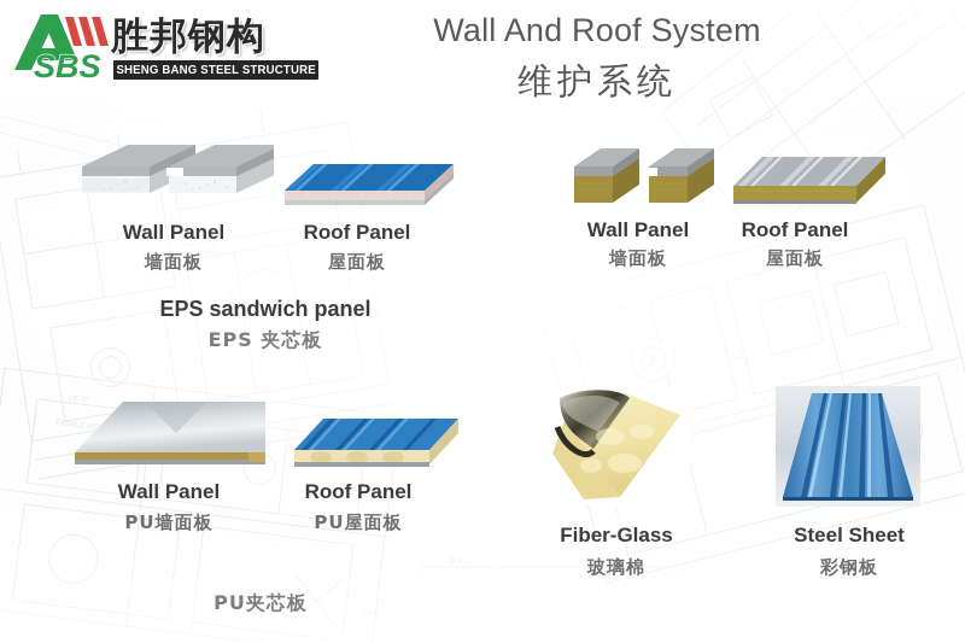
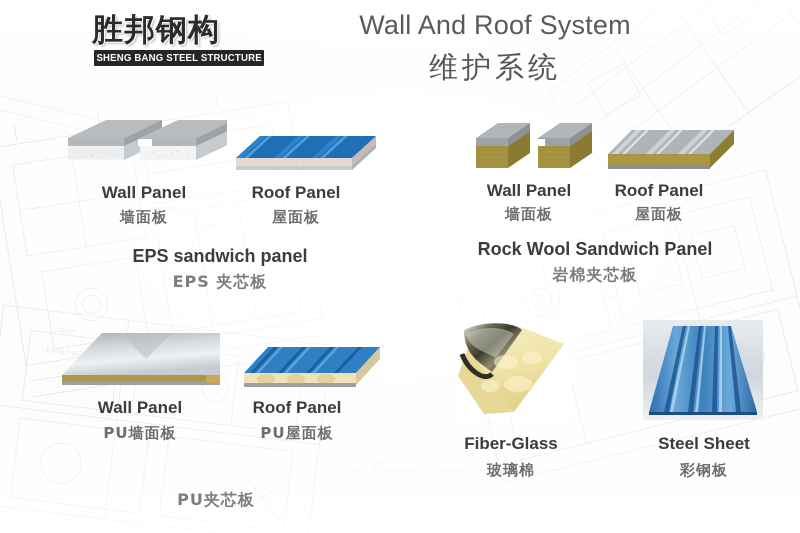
- SBS
  胜邦钢构
  SHENG BANG STEEL STRUCTURE
  Wall And Roof System
  维护系统
  Wall Panel
  墙面板
  Roof Panel
  屋面板
  EPS sandwich panel
  EPS 夹芯板
  Wall Panel
  墙面板
  Roof Panel
  屋面板
+ Rock Wool Sandwich Panel
+ 岩棉夹芯板
  Wall Panel
  PU墙面板
  Roof Panel
  PU屋面板
  PU夹芯板
  Fiber-Glass
  玻璃棉
  Steel Sheet
  彩钢板
